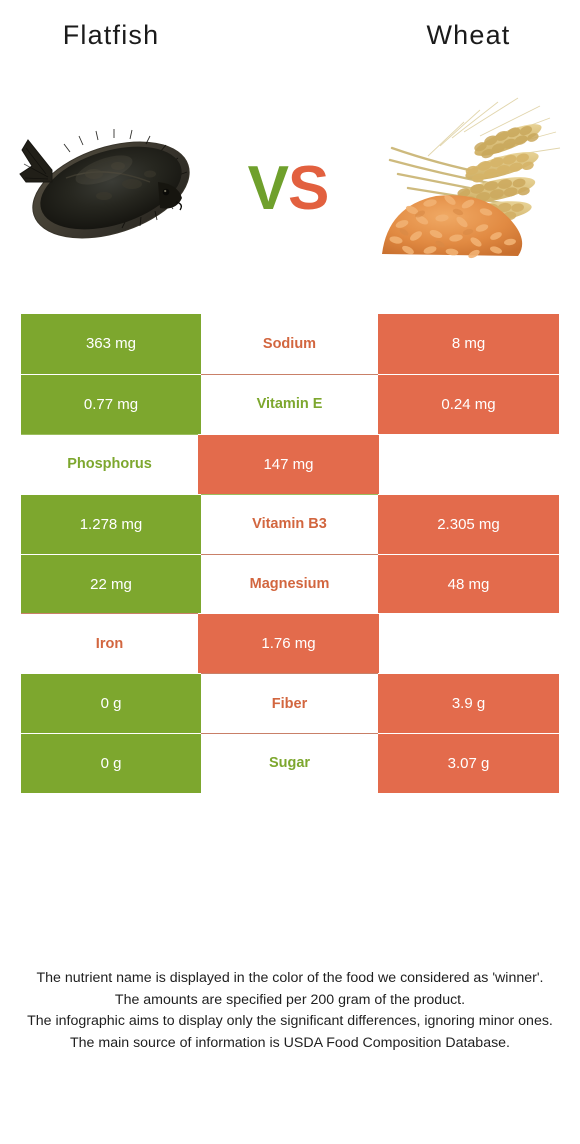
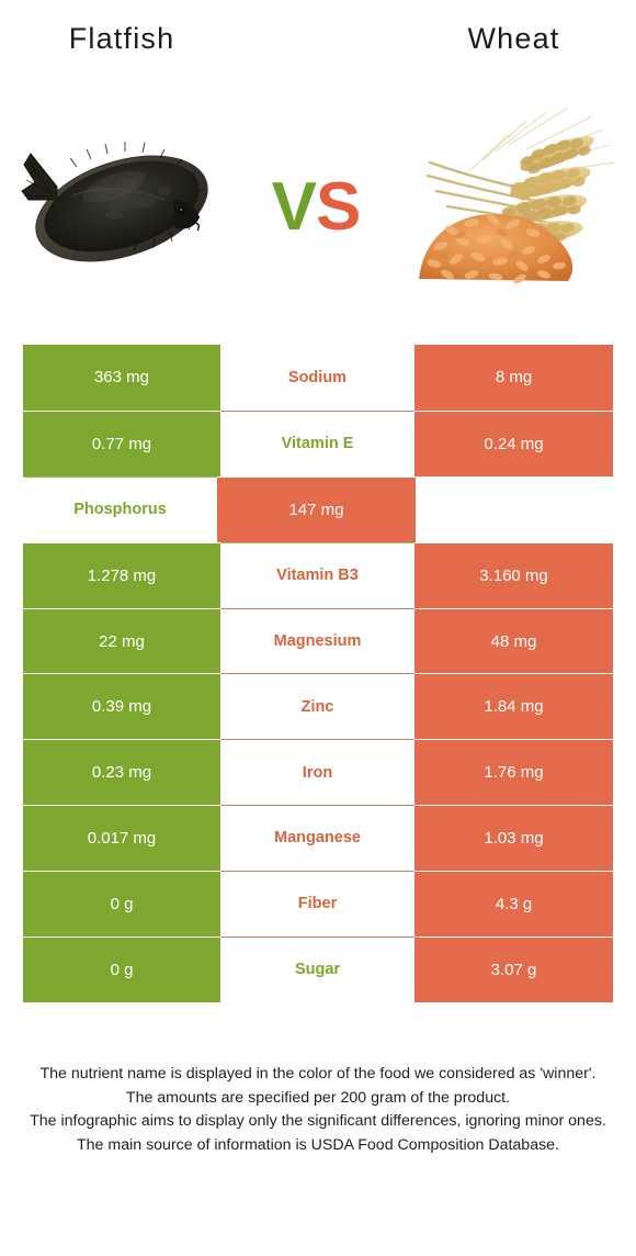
  Flatfish
  Wheat
  VS
  363 mg
  Sodium
  8 mg
  0.77 mg
  Vitamin E
  0.24 mg
  Phosphorus
  147 mg
  1.278 mg
  Vitamin B3
- 2.305 mg
+ 3.160 mg
  22 mg
  Magnesium
  48 mg
+ 0.39 mg
+ Zinc
+ 1.84 mg
+ 0.23 mg
  Iron
  1.76 mg
+ 0.017 mg
+ Manganese
+ 1.03 mg
  0 g
  Fiber
- 3.9 g
+ 4.3 g
  0 g
  Sugar
  3.07 g
  The nutrient name is displayed in the color of the food we considered as 'winner'.
  The amounts are specified per 200 gram of the product.
  The infographic aims to display only the significant differences, ignoring minor ones.
  The main source of information is USDA Food Composition Database.
